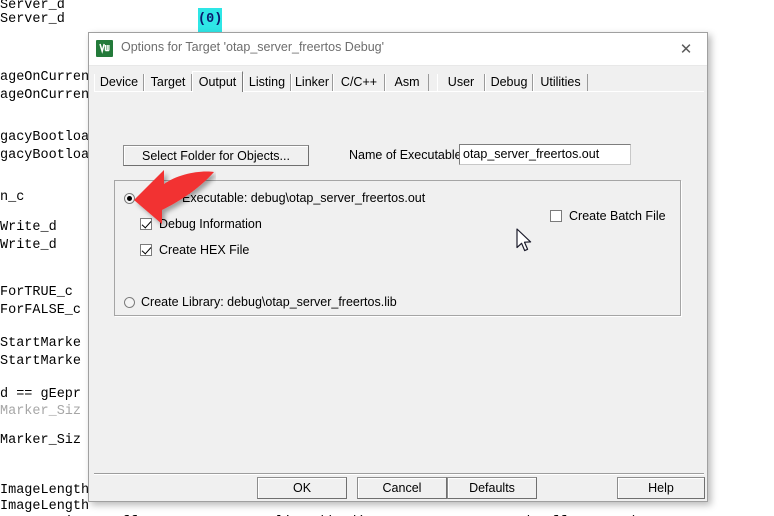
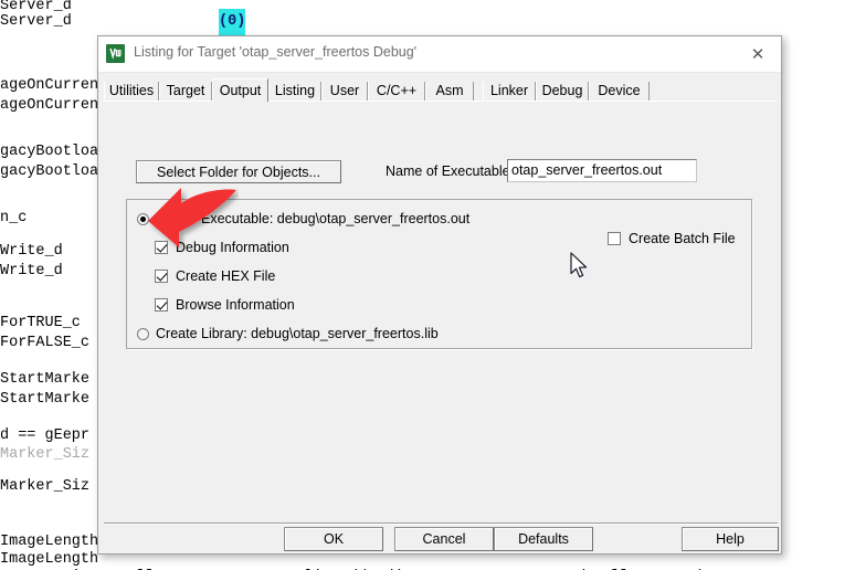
  Server_d
  Server_d
  (0)
  ageOnCurren
  ageOnCurren
  gacyBootloa
  gacyBootloa
  n_c
  Write_d
  Write_d
  ForTRUE_c
  ForFALSE_c
  StartMarke
  StartMarke
  d == gEepr
  Marker_Siz
  Marker_Siz
  ImageLength
  ImageLength
- Options for Target 'otap_server_freertos Debug'
+ Listing for Target 'otap_server_freertos Debug'
  ✕
- Device
+ Utilities
  Target
  Output
  Listing
- Linker
+ User
  C/C++
  Asm
- User
+ Linker
  Debug
- Utilities
+ Device
  Select Folder for Objects...
  Name of Executabl
  otap_server_freertos.out
  Executable: debug\otap_server_freertos.out
  Debug Information
  Create HEX File
+ Browse Information
  Create Library: debug\otap_server_freertos.lib
  Create Batch File
  OK
  Cancel
  Defaults
  Help
